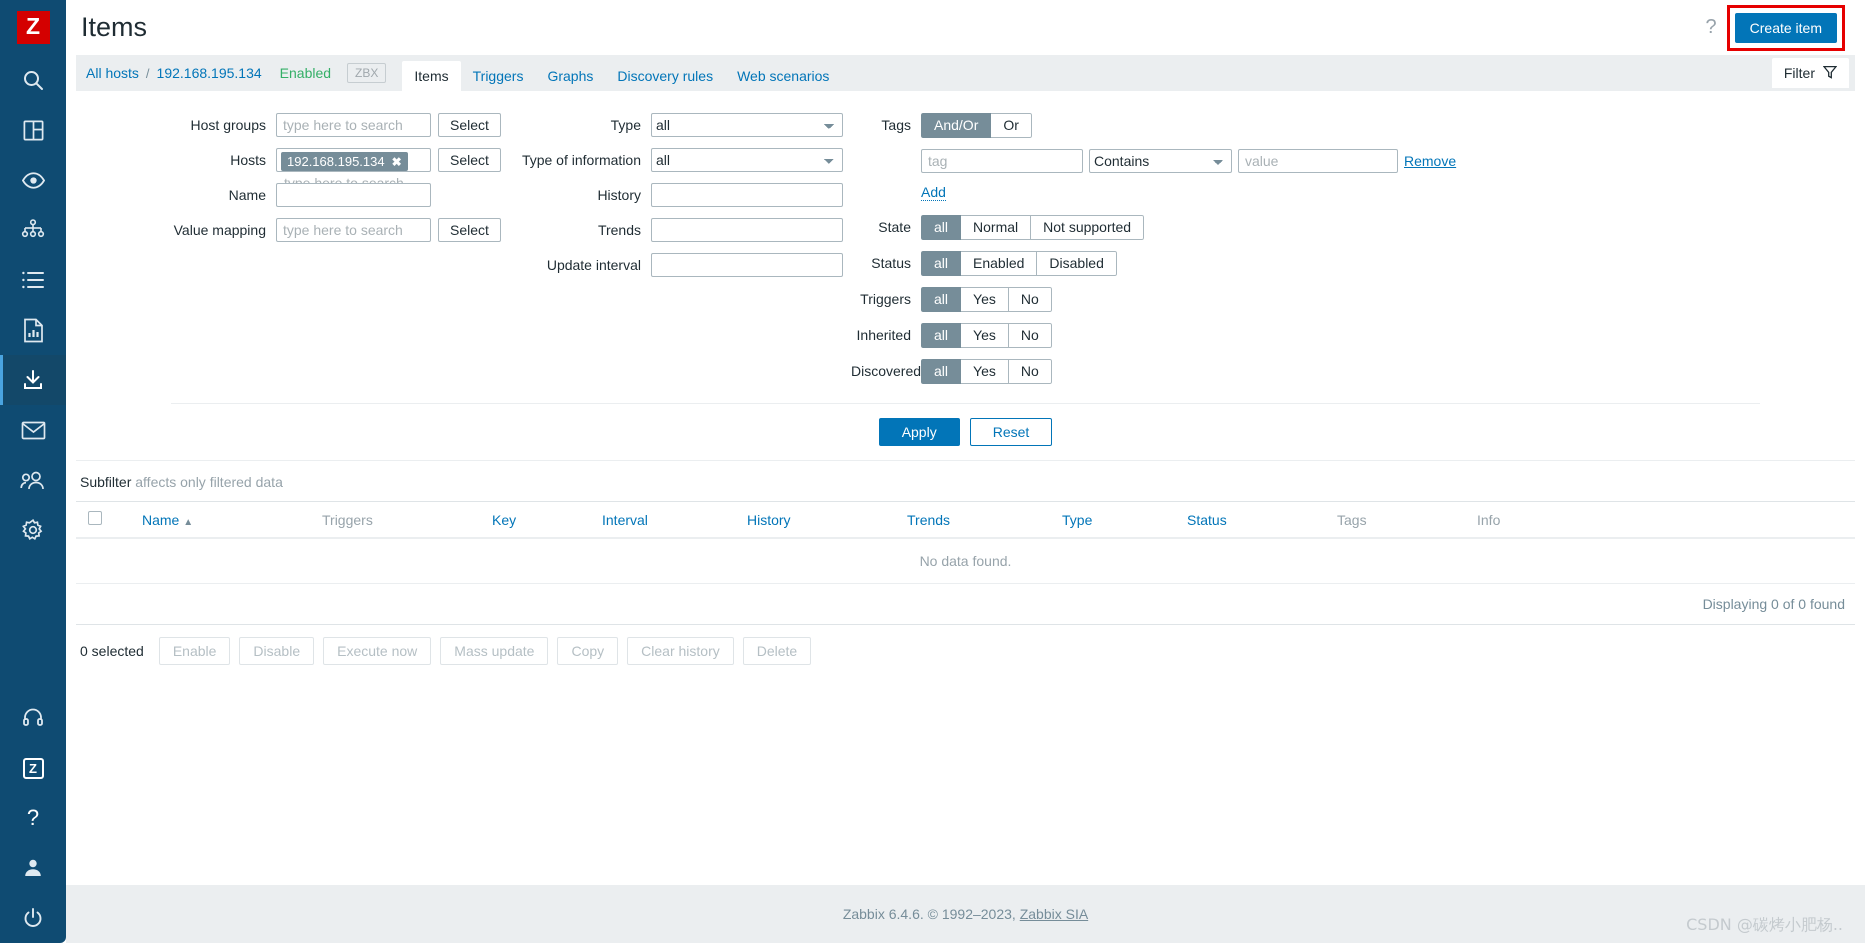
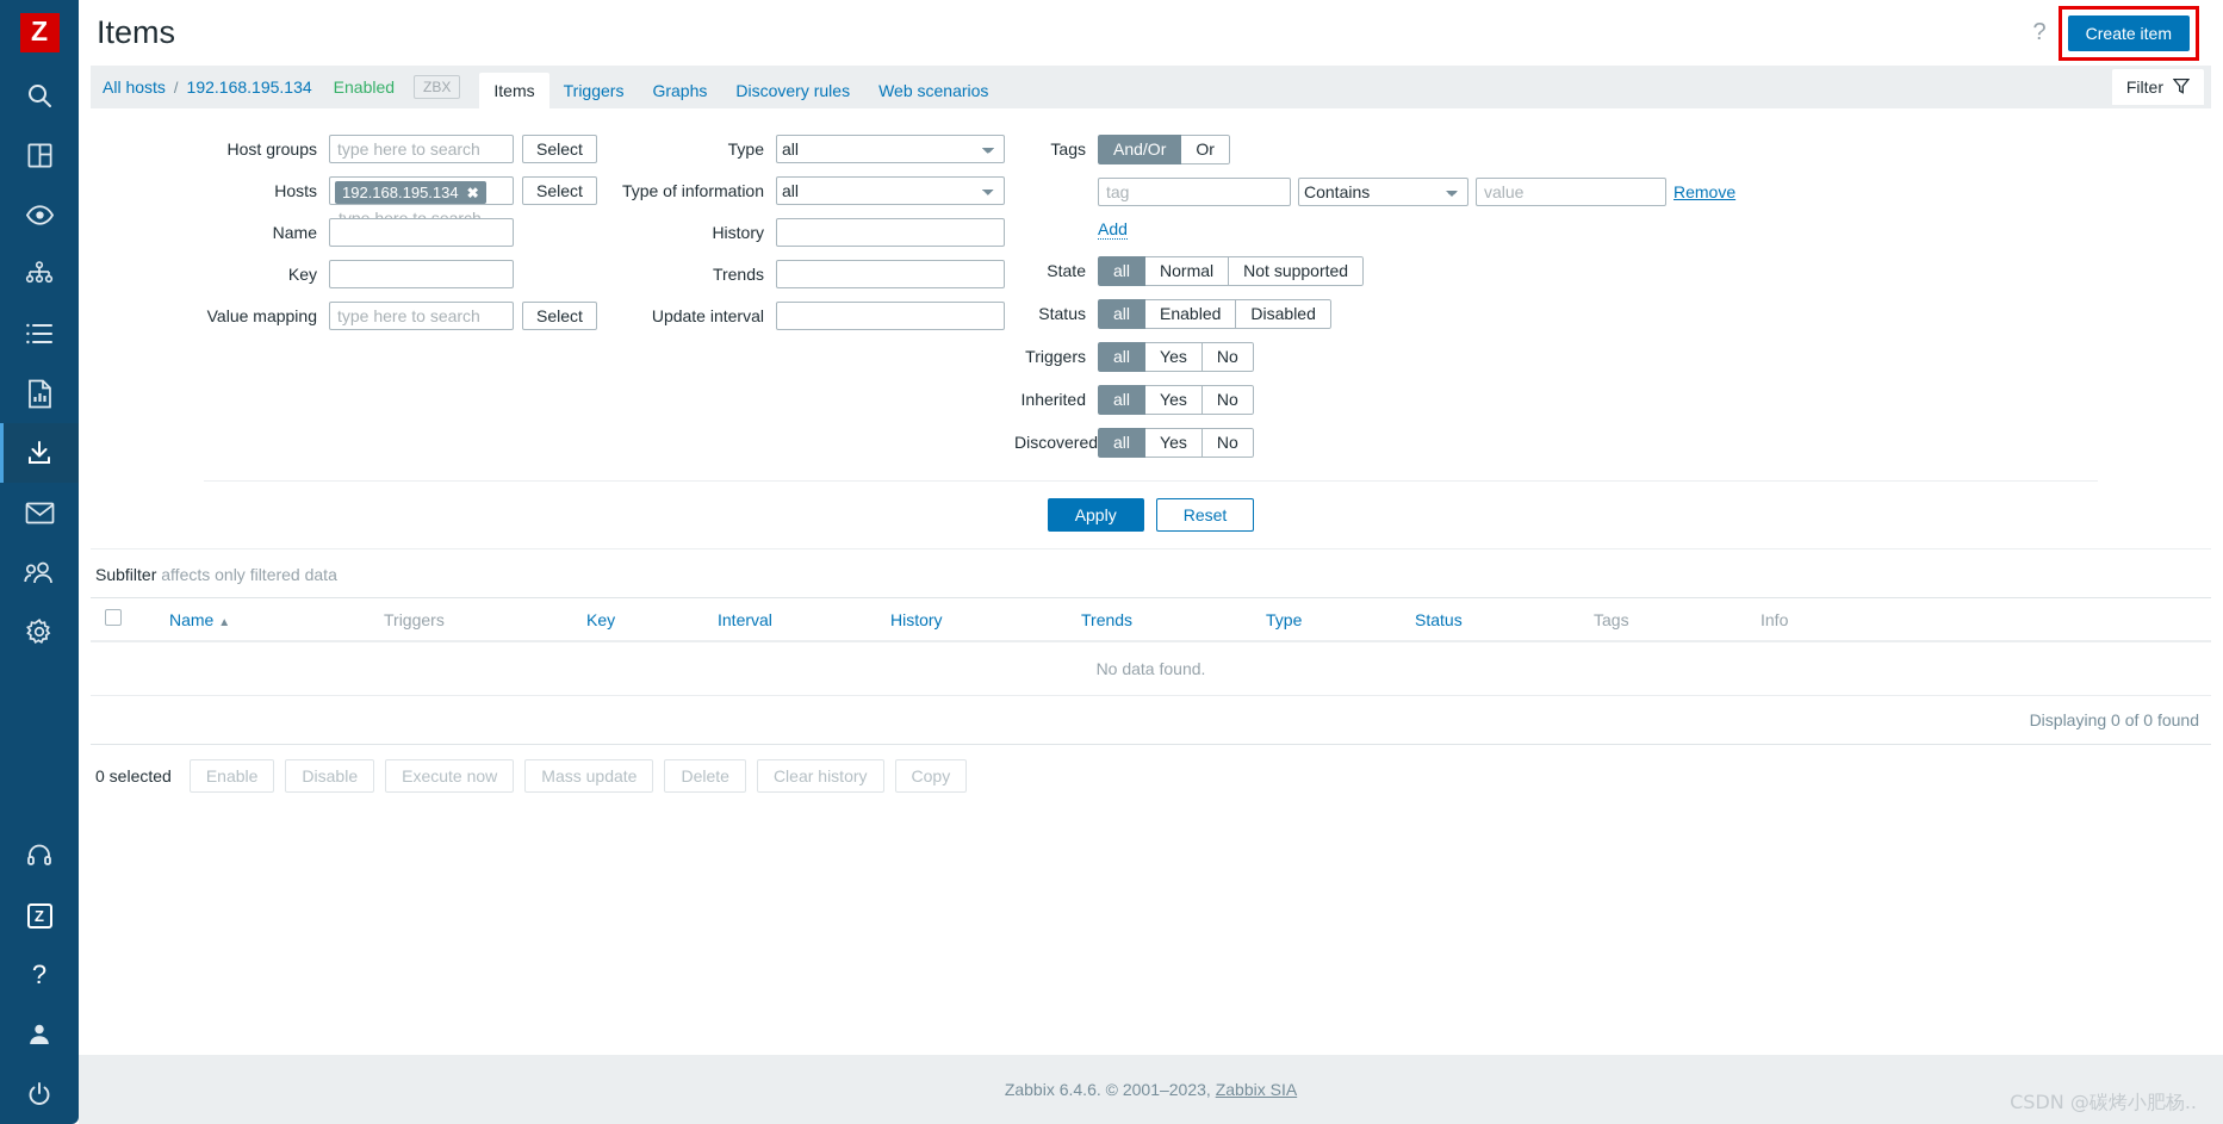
  Z
  Z
  ?
  Items
  ?
  Create item
  All hosts
  /
  192.168.195.134
  Enabled
  ZBX
  Items
  Triggers
  Graphs
  Discovery rules
  Web scenarios
  Filter
  Host groups
  type here to search
  Select
  Hosts
  192.168.195.134
  ✖
  Select
  Name
+ Key
  Value mapping
  type here to search
  Select
  Type
  all
  Type of information
  all
  History
  Trends
  Update interval
  Tags
  And/Or
  Or
  tag
  Contains
  value
  Remove
  Add
  State
  all
  Normal
  Not supported
  Status
  all
  Enabled
  Disabled
  Triggers
  all
  Yes
  No
  Inherited
  all
  Yes
  No
  Discovered
  all
  Yes
  No
  Apply
  Reset
  Subfilter affects only filtered data
  	Name ▲	Triggers	Key	Interval	History	Trends	Type	Status	Tags	Info
  No data found.
  Displaying 0 of 0 found
  0 selected
  Enable
  Disable
  Execute now
  Mass update
- Copy
+ Delete
  Clear history
- Delete
+ Copy
- Zabbix 6.4.6. © 1992–2023, Zabbix SIA
+ Zabbix 6.4.6. © 2001–2023, Zabbix SIA
  CSDN @碳烤小肥杨..
